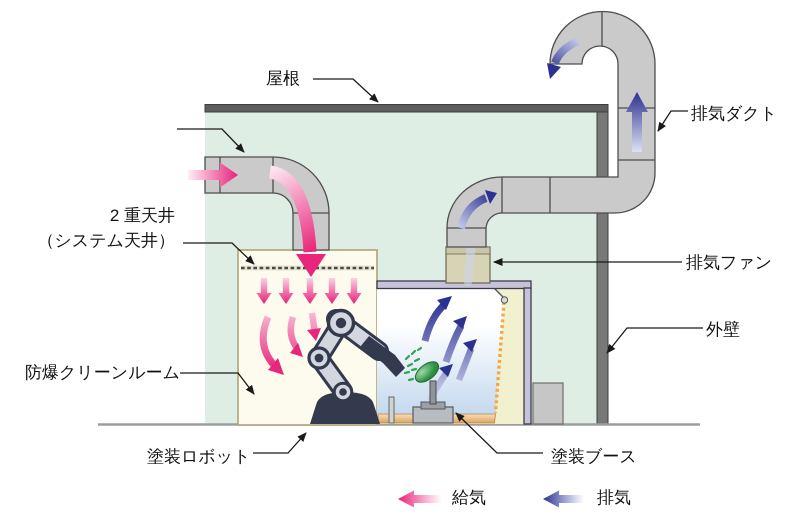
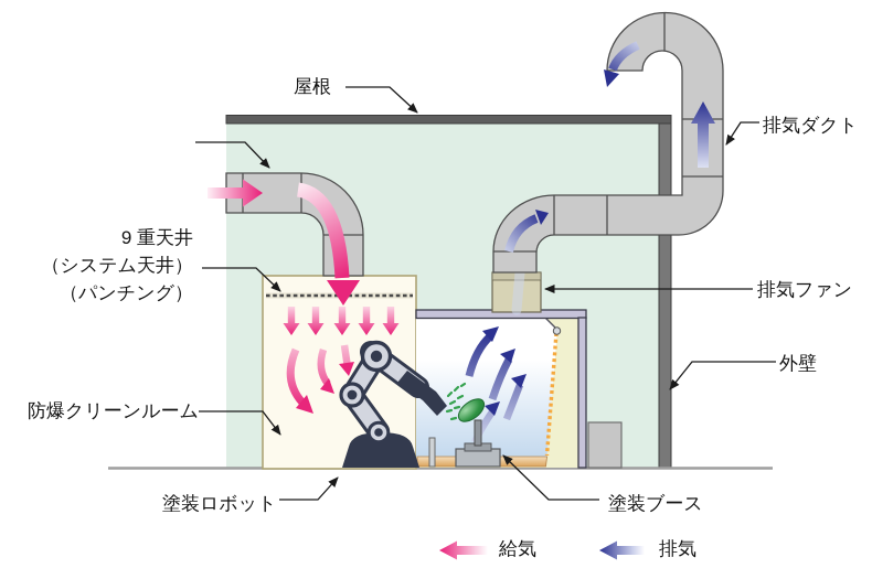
  屋根
- 2 重天井
+ 9 重天井
  （システム天井）
+ （パンチング）
  防爆クリーンルーム
  塗装ロボット
  排気ダクト
  排気ファン
  外壁
  塗装ブース
  給気
  排気
